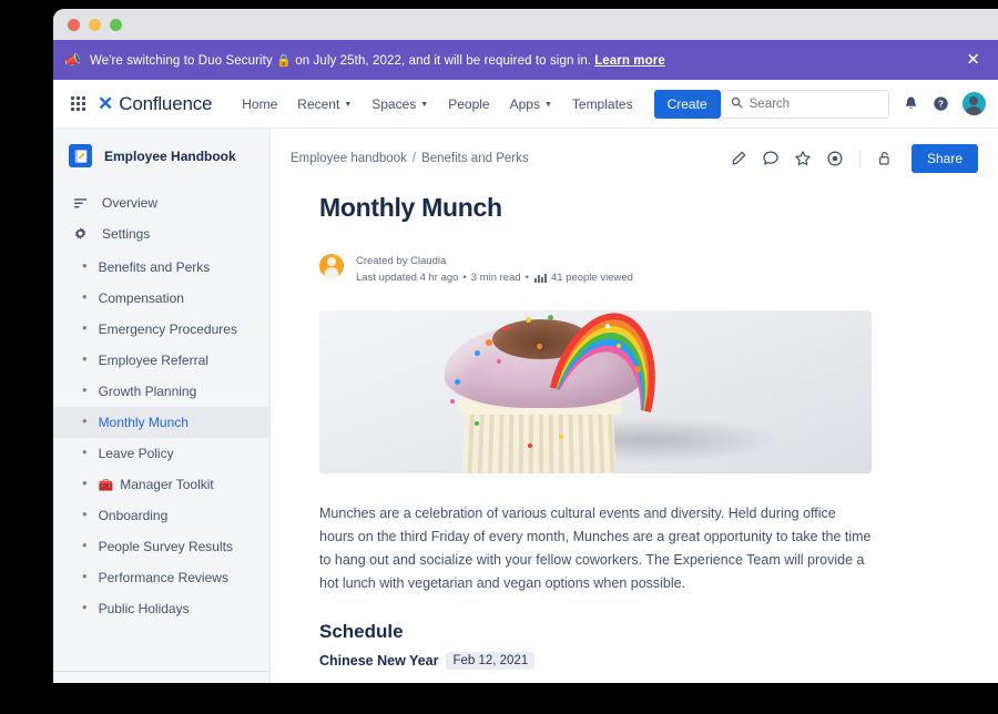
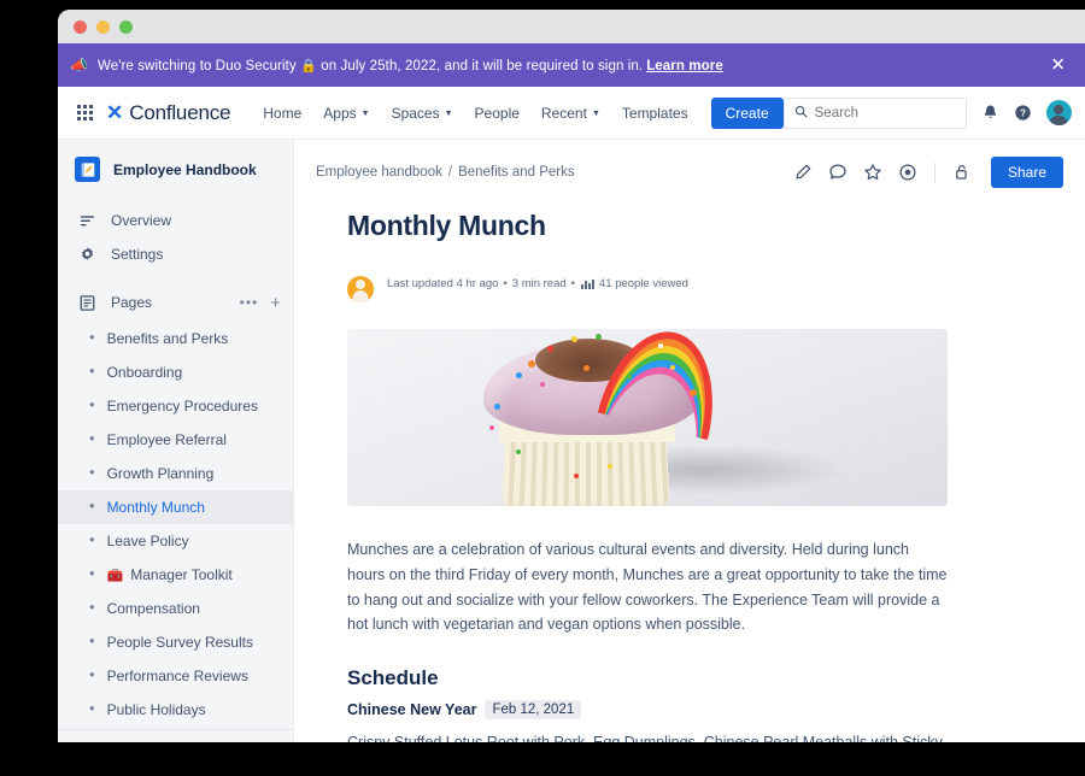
  📣
  We're switching to Duo Security 🔒 on July 25th, 2022, and it will be required to sign in. Learn more
  ✕
  ✕
  Confluence
  Home
- Recent
+ Apps
  Spaces
  People
- Apps
+ Recent
  Templates
  Create
  Search
  ?
  Employee Handbook
  Overview
  Settings
+ Pages
+ •••
+ +
  •
  Benefits and Perks
  •
- Compensation
+ Onboarding
  •
  Emergency Procedures
  •
  Employee Referral
  •
  Growth Planning
  •
  Monthly Munch
  •
  Leave Policy
  •
  🧰
  Manager Toolkit
  •
- Onboarding
+ Compensation
  •
  People Survey Results
  •
  Performance Reviews
  •
  Public Holidays
  Employee handbook
  /
  Benefits and Perks
  Share
  Monthly Munch
- Created by Claudia
  Last updated 4 hr ago
  •
  3 min read
  •
  41 people viewed
- Munches are a celebration of various cultural events and diversity. Held during office hours on the third Friday of every month, Munches are a great opportunity to take the time to hang out and socialize with your fellow coworkers. The Experience Team will provide a hot lunch with vegetarian and vegan options when possible.
+ Munches are a celebration of various cultural events and diversity. Held during lunch hours on the third Friday of every month, Munches are a great opportunity to take the time to hang out and socialize with your fellow coworkers. The Experience Team will provide a hot lunch with vegetarian and vegan options when possible.
  Schedule
  Chinese New Year
  Feb 12, 2021
